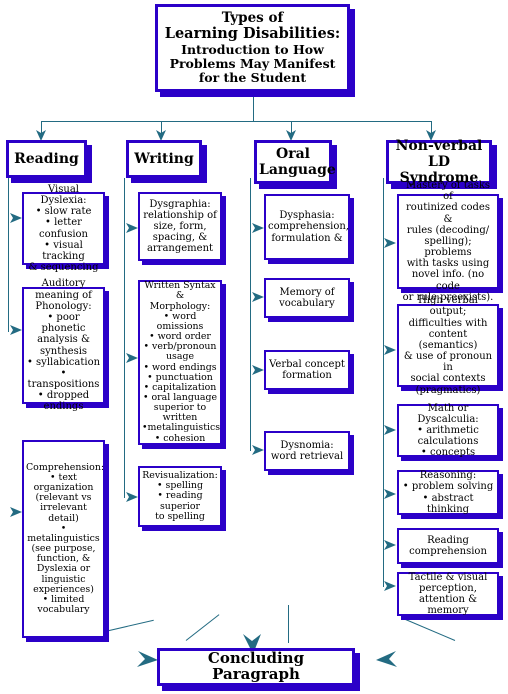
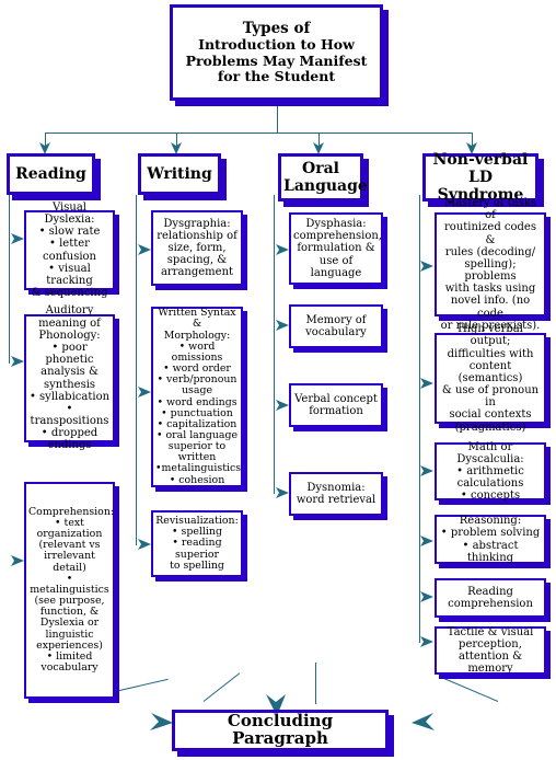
  Types of
- Learning Disabilities:
  Introduction to How
  Problems May Manifest
  for the Student
  Reading
  Writing
  Oral
  Language
  Non-verbal LD
  Syndrome
  Visual
  Dyslexia:
  • slow rate
  • letter confusion
  • visual tracking
  & sequencing
  Auditory
  meaning of
  Phonology:
  • poor phonetic
  analysis &
  synthesis
  • syllabication
  • transpositions
  • dropped
  endings
  Comprehension:
  • text
  organization
  (relevant vs
  irrelevant
  detail)
  • metalinguistics
  (see purpose,
  function, &
  Dyslexia or
  linguistic
  experiences)
  • limited
  vocabulary
  Dysgraphia:
  relationship of
  size, form,
  spacing, &
  arrangement
  Written Syntax &
  Morphology:
  • word omissions
  • word order
  • verb/pronoun
  usage
  • word endings
  • punctuation
  • capitalization
  • oral language
  superior to written
  •metalinguistics
  • cohesion
  Revisualization:
  • spelling
  • reading superior
  to spelling
  Dysphasia:
  comprehension,
  formulation &
+ use of language
  Memory of
  vocabulary
  Verbal concept
  formation
  Dysnomia:
  word retrieval
  Mastery of tasks of
  routinized codes &
  rules (decoding/
  spelling); problems
  with tasks using
  novel info. (no code
  or rule preexists).
  High verbal output;
  difficulties with
  content (semantics)
  & use of pronoun in
  social contexts
  (pragmatics)
  Math or Dyscalculia:
  • arithmetic
  calculations
  • concepts
  Reasoning:
  • problem solving
  • abstract thinking
  Reading
  comprehension
  Tactile & visual
  perception,
  attention & memory
  Concluding Paragraph
